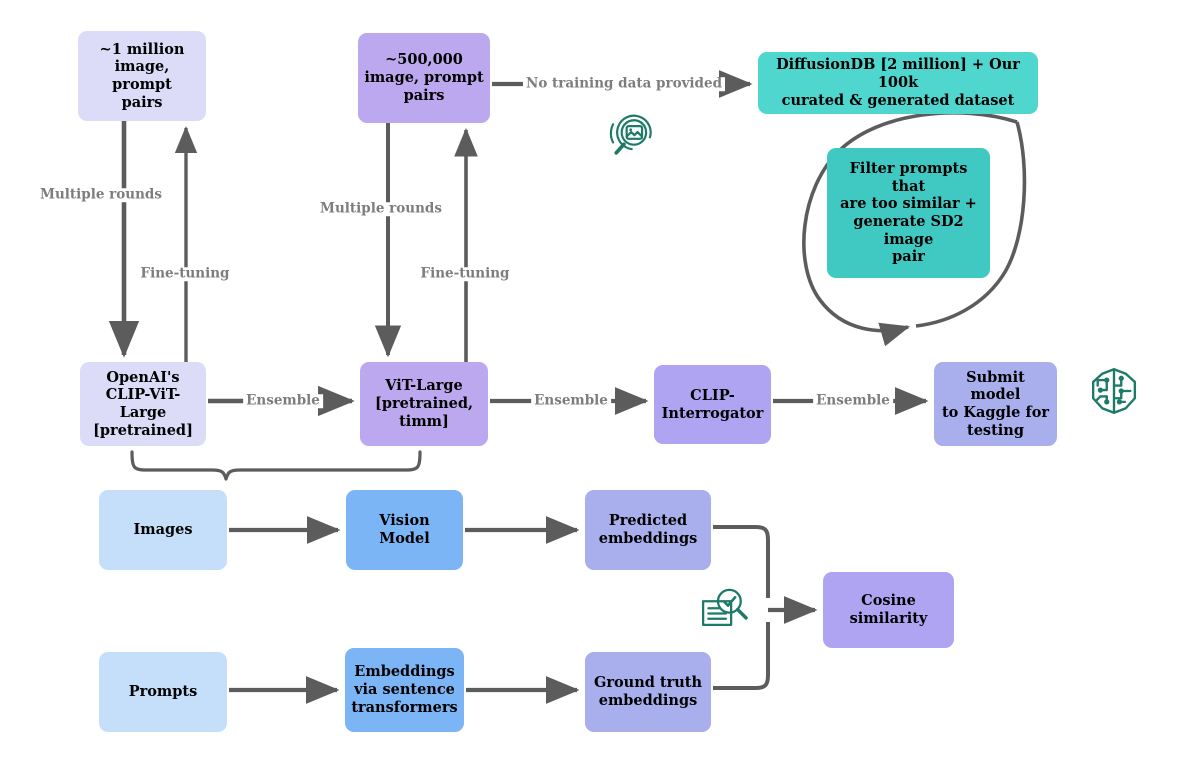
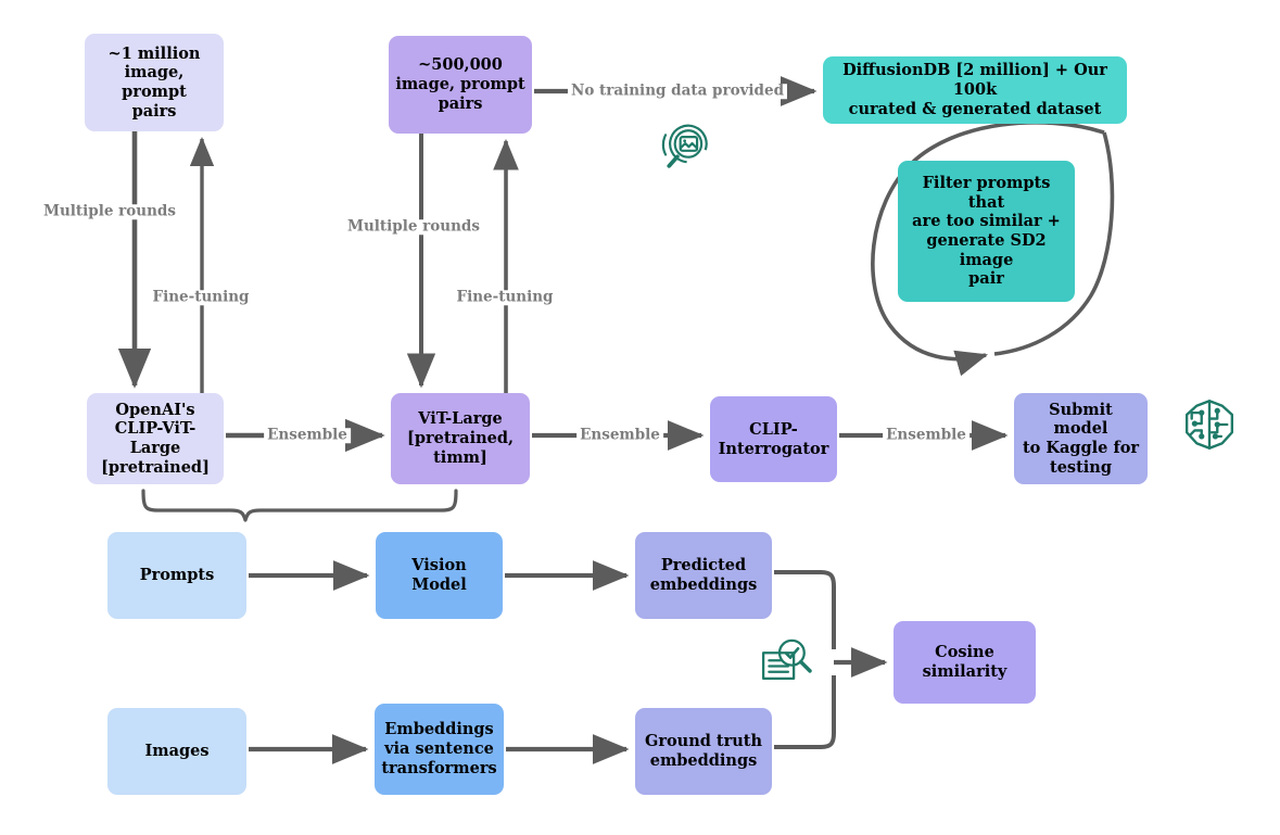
  ~1 million
  image, prompt
  pairs
  ~500,000
  image, prompt
  pairs
  DiffusionDB [2 million] + Our 100k
  curated & generated dataset
  Filter prompts that
  are too similar +
  generate SD2 image
  pair
  OpenAI's
  CLIP-ViT-Large
  [pretrained]
  ViT-Large
  [pretrained,
  timm]
  CLIP-
  Interrogator
  Submit model
  to Kaggle for
  testing
- Images
+ Prompts
  Vision Model
  Predicted
  embeddings
- Prompts
+ Images
  Embeddings
  via sentence
  transformers
  Ground truth
  embeddings
  Cosine
  similarity
  Multiple rounds
  Fine-tuning
  Multiple rounds
  Fine-tuning
  No training data provided
  Ensemble
  Ensemble
  Ensemble
